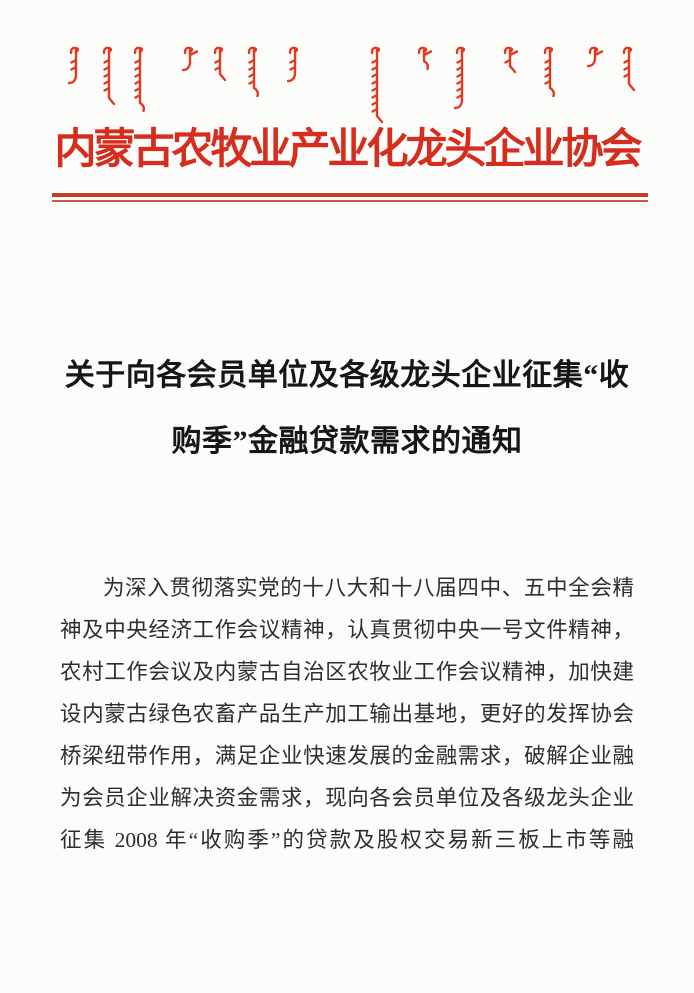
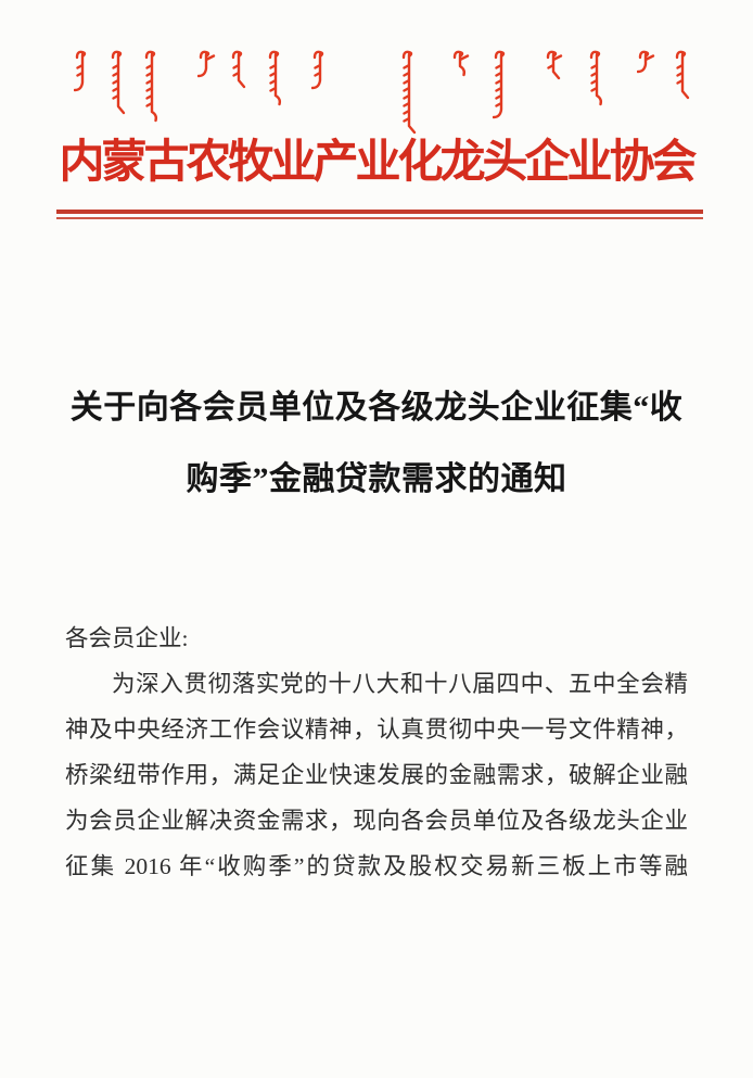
  内蒙古农牧业产业化龙头企业协会
  关于向各会员单位及各级龙头企业征集“收
  购季”金融贷款需求的通知
+ 各会员企业:
  为深入贯彻落实党的十八大和十八届四中、五中全会精
  神及中央经济工作会议精神，认真贯彻中央一号文件精神，
- 农村工作会议及内蒙古自治区农牧业工作会议精神，加快建
- 设内蒙古绿色农畜产品生产加工输出基地，更好的发挥协会
  桥梁纽带作用，满足企业快速发展的金融需求，破解企业融
  为会员企业解决资金需求，现向各会员单位及各级龙头企业
- 征集 2008 年“收购季”的贷款及股权交易新三板上市等融
+ 征集 2016 年“收购季”的贷款及股权交易新三板上市等融
